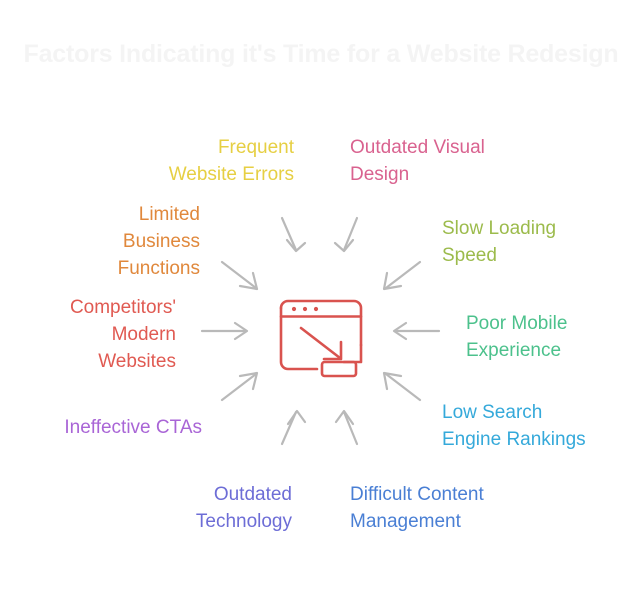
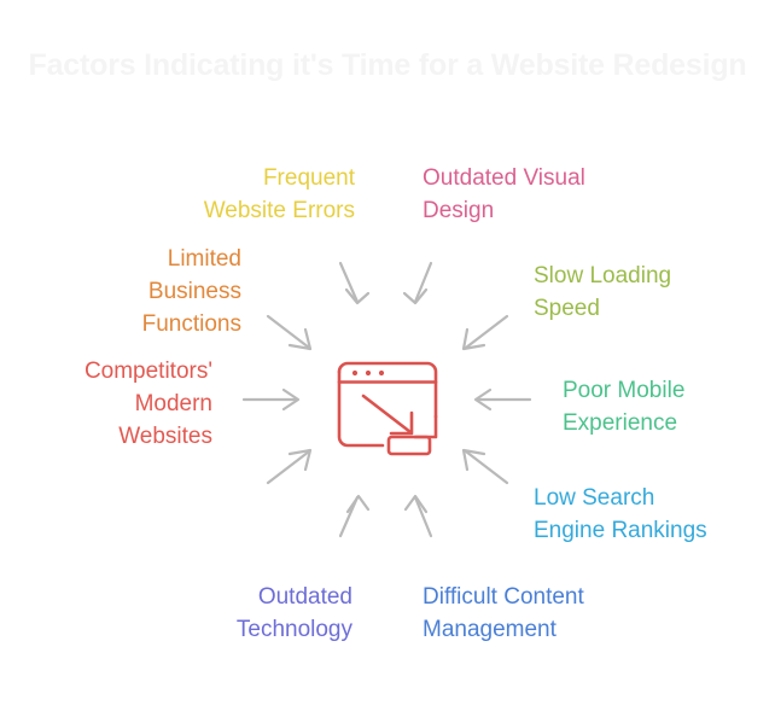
  Frequent
  Website Errors
  Outdated Visual
  Design
  Limited
  Business
  Functions
  Slow Loading
  Speed
  Competitors'
  Modern
  Websites
  Poor Mobile
  Experience
- Ineffective CTAs
  Low Search
  Engine Rankings
  Outdated
  Technology
  Difficult Content
  Management
